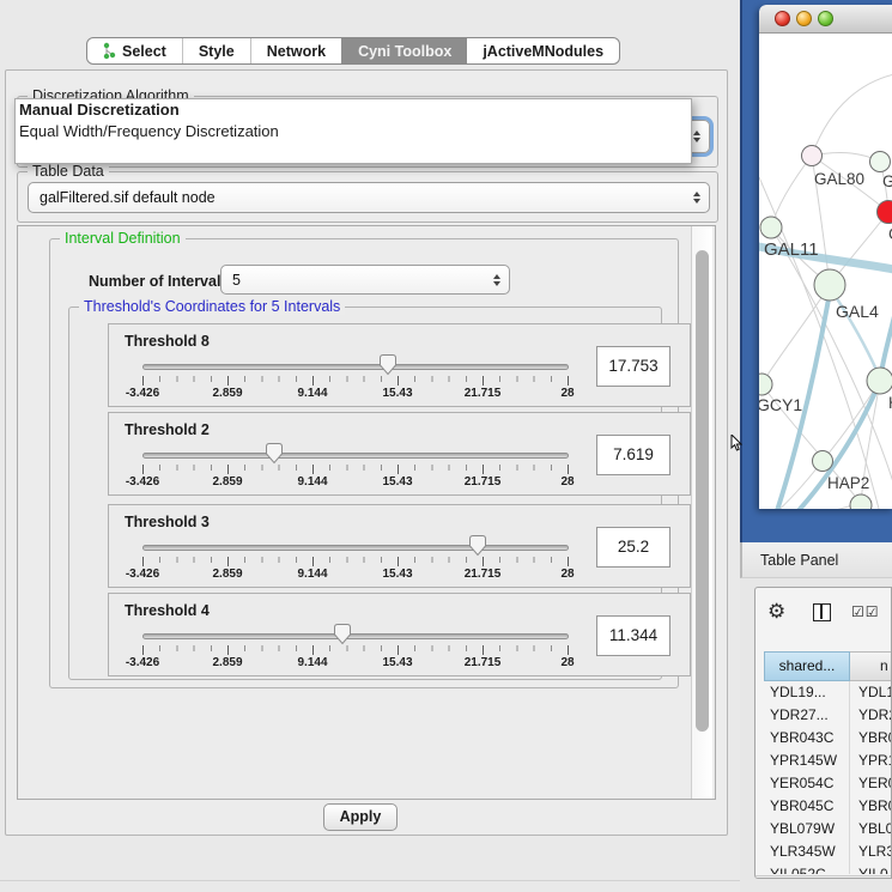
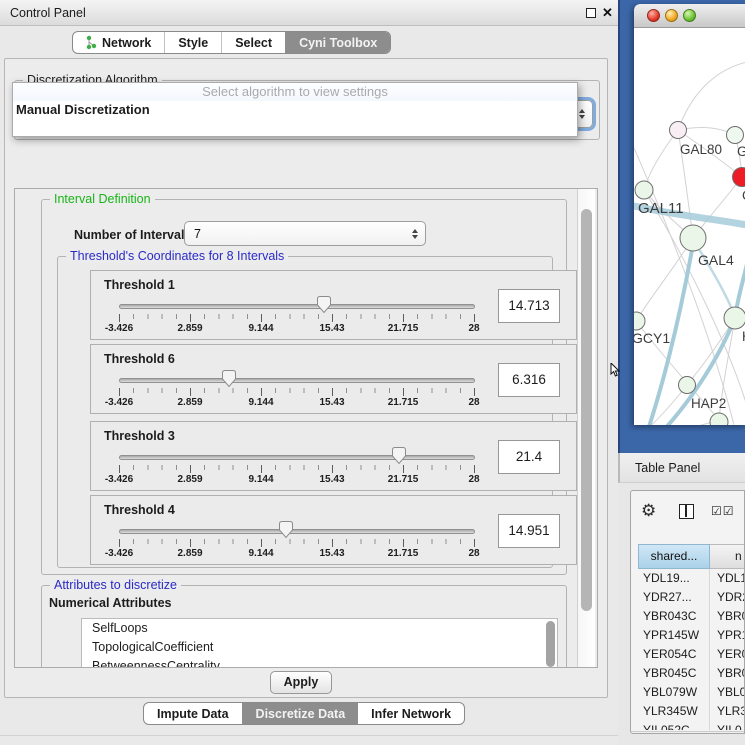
+ Control Panel
+ ✕
- Select
+ Network
  Style
- Network
+ Select
  Cyni Toolbox
- jActiveMNodules
  Discretization Algorithm
+ Select algorithm to view settings
  Manual Discretization
- Equal Width/Frequency Discretization
- Table Data
- galFiltered.sif default node
  Interval Definition
  Number of Interval
- 5
+ 7
- Threshold's Coordinates for 5 Intervals
+ Threshold's Coordinates for 8 Intervals
- Threshold 8
+ Threshold 1
  -3.426
  2.859
  9.144
  15.43
  21.715
  28
- 17.753
+ 14.713
- Threshold 2
+ Threshold 6
  -3.426
  2.859
  9.144
  15.43
  21.715
  28
- 7.619
+ 6.316
  Threshold 3
  -3.426
  2.859
  9.144
  15.43
  21.715
  28
- 25.2
+ 21.4
  Threshold 4
  -3.426
  2.859
  9.144
  15.43
  21.715
  28
- 11.344
+ 14.951
+ Attributes to discretize
+ Numerical Attributes
+ SelfLoops
+ TopologicalCoefficient
+ BetweennessCentrality
  Apply
+ Impute Data
+ Discretize Data
+ Infer Network
  GAL80
  GAL11
  GAL4
  GCY1
  HAP2
  Table Panel
  ⚙
  ☑☑
  shared...
  n
  YDL19...
  YDL1
  YDR27...
  YDR
  YBR043C
  YBR
  YPR145W
  YPR
  YER054C
  YER
  YBR045C
  YBR
  YBL079W
  YBL0
  YLR345W
  YLR3
